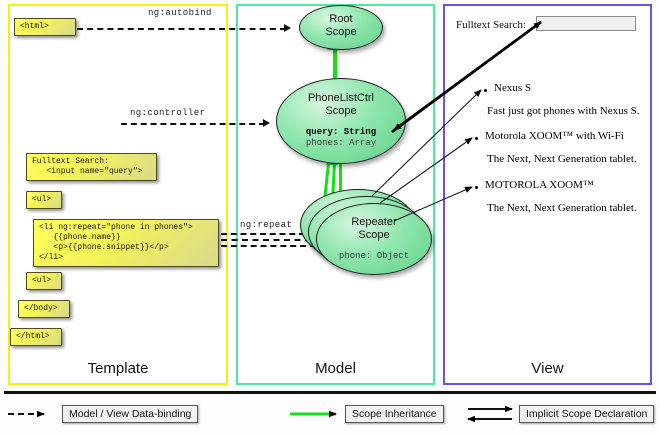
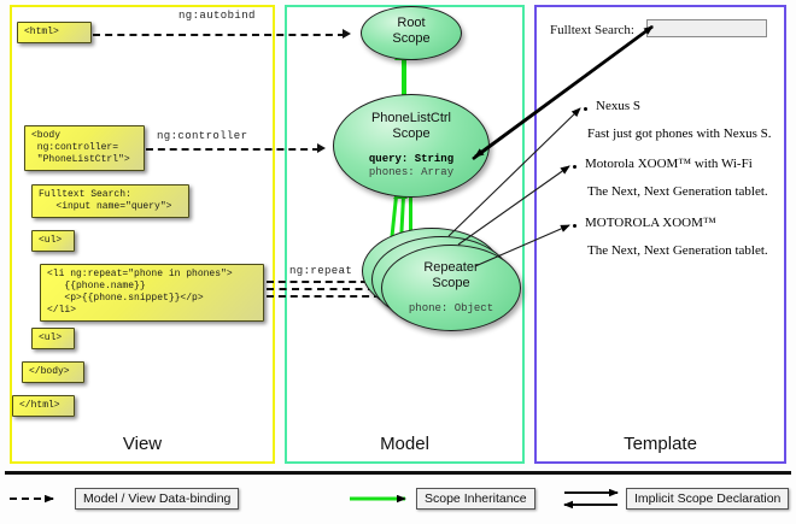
- Template
+ View
  Model
- View
+ Template
  <html>
+ <body
+ ng:controller=
+ "PhoneListCtrl">
  Fulltext Search:
  <input name="query">
  <ul>
  <li ng:repeat="phone in phones">
  {{phone.name}}
  <p>{{phone.snippet}}</p>
  </li>
  <ul>
  </body>
  </html>
  ng:autobind
  ng:controller
  ng:repeat
  Root
  Scope
  PhoneListCtrl
  Scope
  query: String
  phones: Array
  Repeater
  Scope
  phone: Object
  Fulltext Search:
  Nexus S
  Fast just got phones with Nexus S.
  Motorola XOOM™ with Wi-Fi
  The Next, Next Generation tablet.
  MOTOROLA XOOM™
  The Next, Next Generation tablet.
  Model / View Data-binding
  Scope Inheritance
  Implicit Scope Declaration
